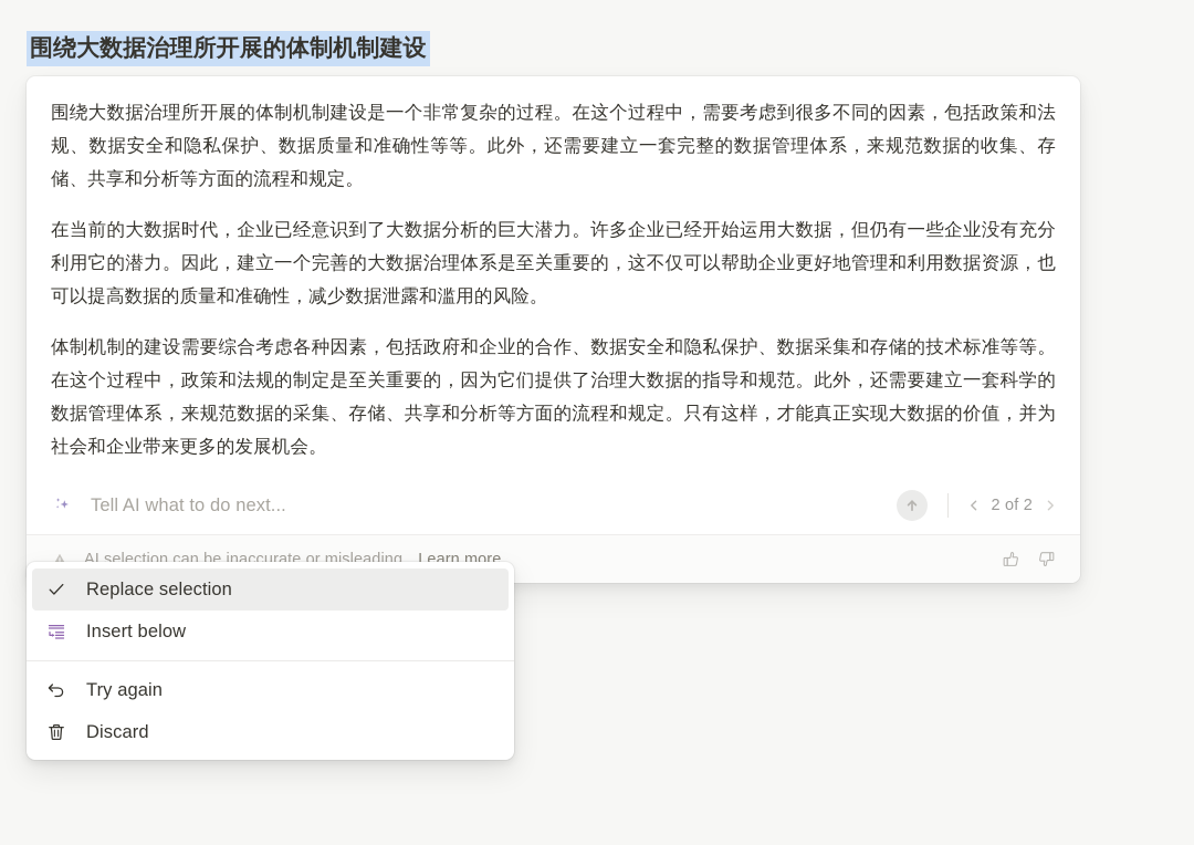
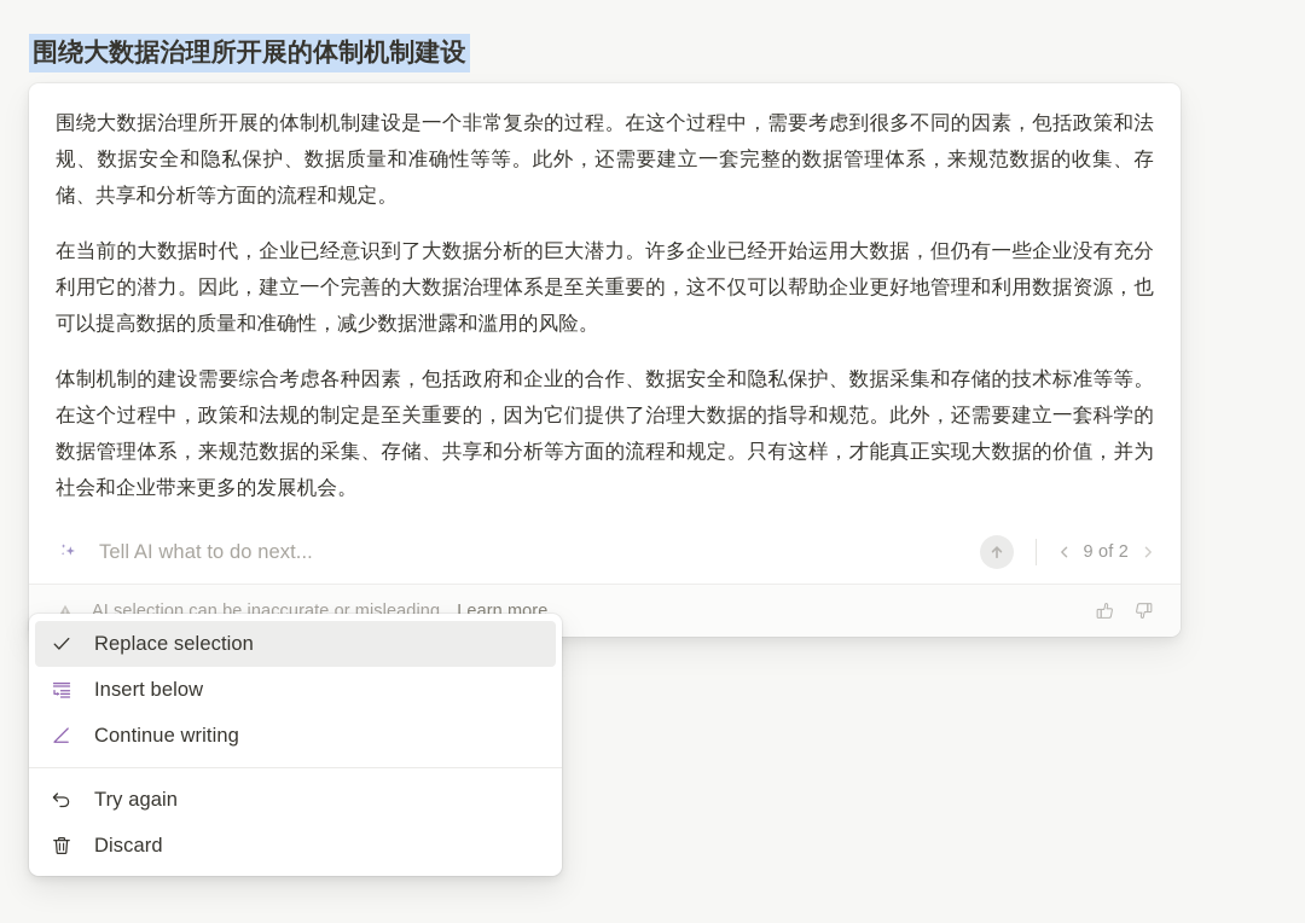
  围绕大数据治理所开展的体制机制建设
  围绕大数据治理所开展的体制机制建设是一个非常复杂的过程。在这个过程中，需要考虑到很多不同的因素，包括政策和法规、数据安全和隐私保护、数据质量和准确性等等。此外，还需要建立一套完整的数据管理体系，来规范数据的收集、存储、共享和分析等方面的流程和规定。
  在当前的大数据时代，企业已经意识到了大数据分析的巨大潜力。许多企业已经开始运用大数据，但仍有一些企业没有充分利用它的潜力。因此，建立一个完善的大数据治理体系是至关重要的，这不仅可以帮助企业更好地管理和利用数据资源，也可以提高数据的质量和准确性，减少数据泄露和滥用的风险。
  体制机制的建设需要综合考虑各种因素，包括政府和企业的合作、数据安全和隐私保护、数据采集和存储的技术标准等等。在这个过程中，政策和法规的制定是至关重要的，因为它们提供了治理大数据的指导和规范。此外，还需要建立一套科学的数据管理体系，来规范数据的采集、存储、共享和分析等方面的流程和规定。只有这样，才能真正实现大数据的价值，并为社会和企业带来更多的发展机会。
  Tell AI what to do next...
- 2 of 2
+ 9 of 2
  AI selection can be inaccurate or misleading.
  Learn more
  Replace selection
  Insert below
+ Continue writing
  Try again
  Discard
